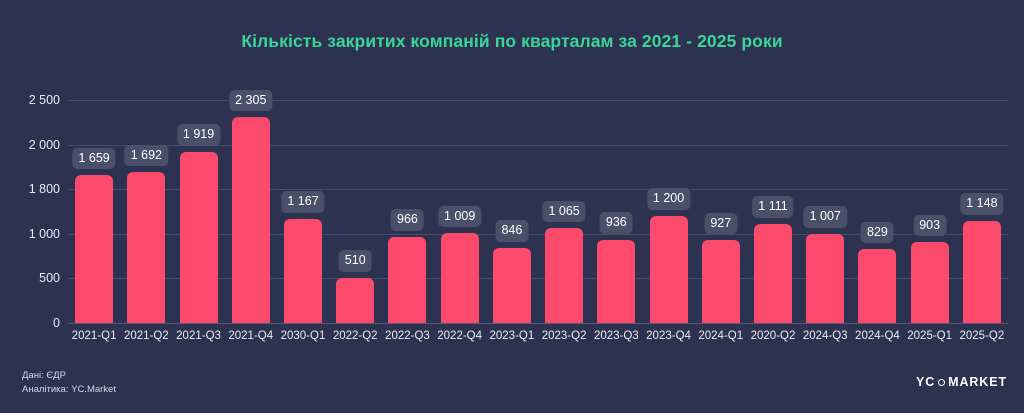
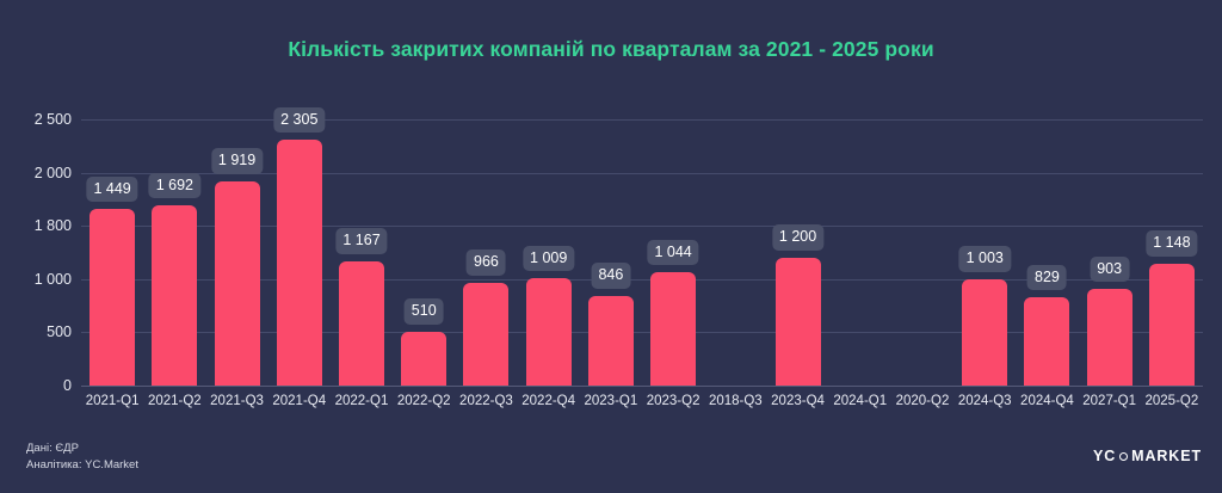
  Кількість закритих компаній по кварталам за 2021 - 2025 роки
  0
  500
  1 000
  1 800
  2 000
  2 500
- 1 659
+ 1 449
  1 692
  1 919
  2 305
  1 167
  510
  966
  1 009
  846
- 1 065
+ 1 044
- 936
  1 200
- 927
- 1 111
- 1 007
+ 1 003
  829
  903
  1 148
  2021-Q1
  2021-Q2
  2021-Q3
  2021-Q4
- 2030-Q1
+ 2022-Q1
  2022-Q2
  2022-Q3
  2022-Q4
  2023-Q1
  2023-Q2
- 2023-Q3
+ 2018-Q3
  2023-Q4
  2024-Q1
  2020-Q2
  2024-Q3
  2024-Q4
- 2025-Q1
+ 2027-Q1
  2025-Q2
  Дані: ЄДР
  Аналітика: YC.Market
  YC
  MARKET
